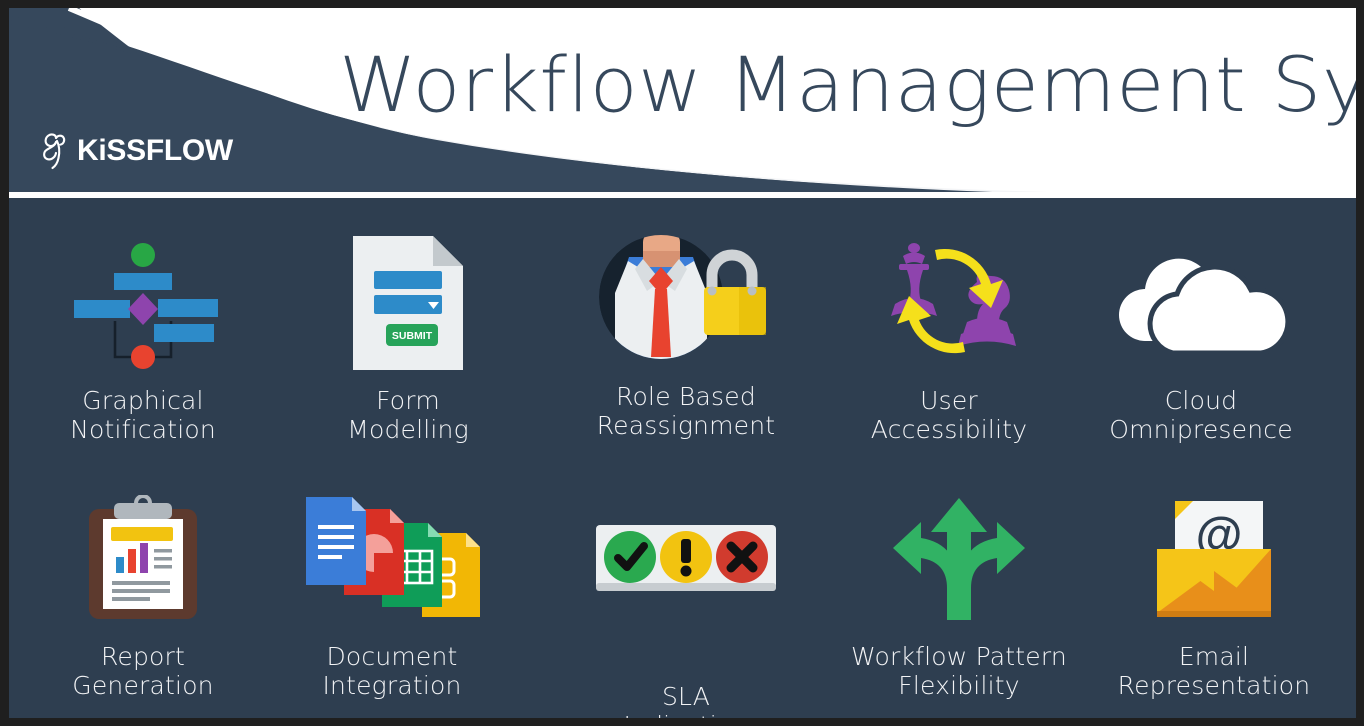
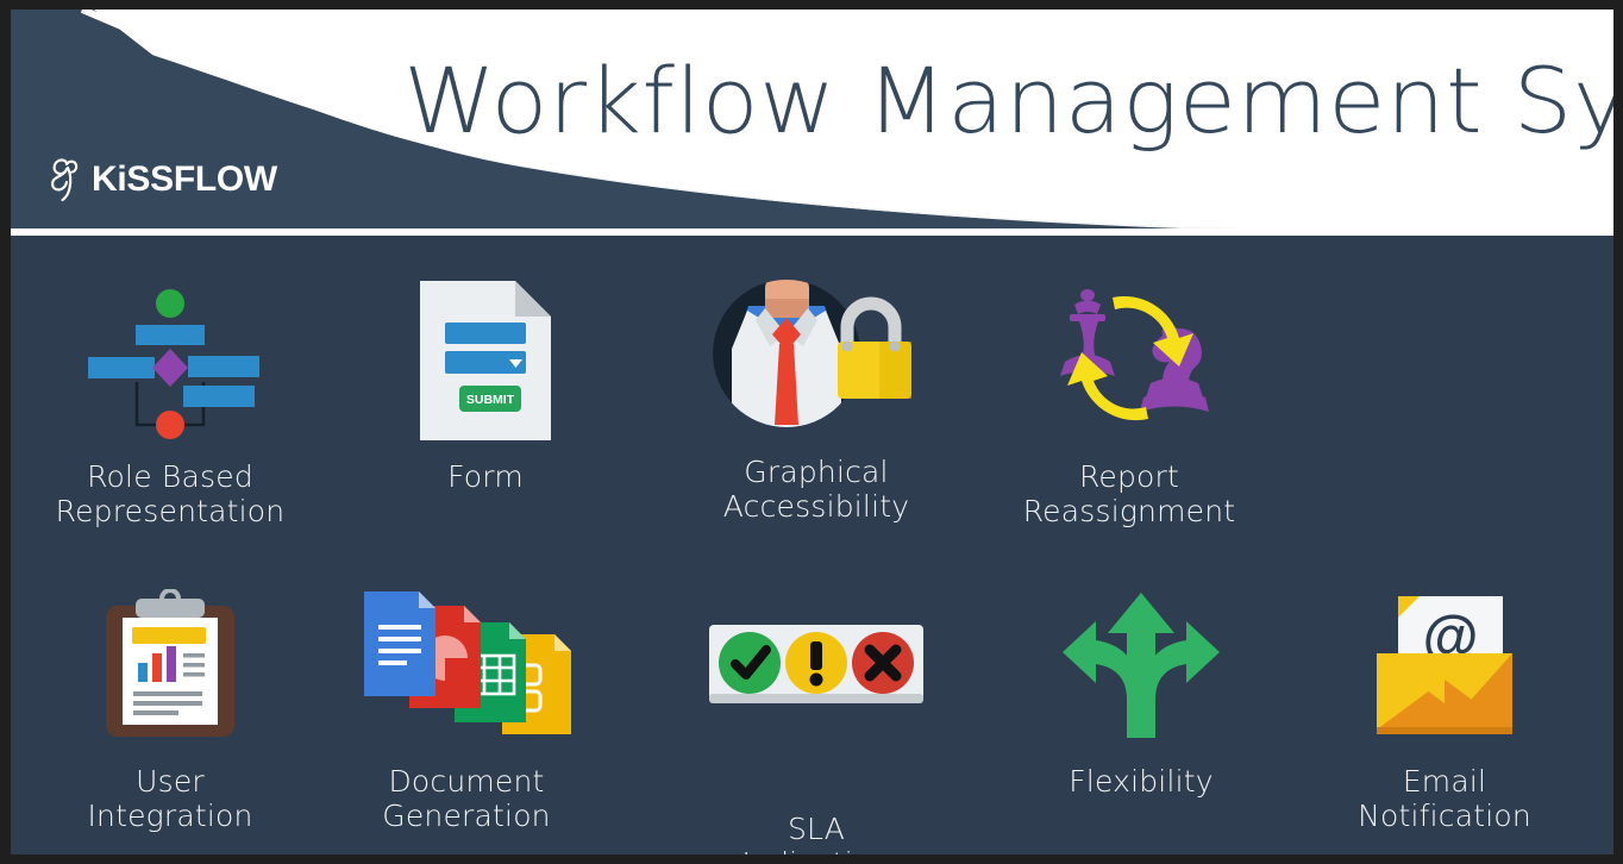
  KiSSFLOW
  Workflow Management Sy
- Graphical
+ Role Based
- Notification
+ Representation
  SUBMIT
  Form
- Modelling
- Role Based
+ Graphical
- Reassignment
+ Accessibility
- User
+ Report
- Accessibility
+ Reassignment
- Cloud
- Omnipresence
- Report
+ User
- Generation
+ Integration
  Document
- Integration
+ Generation
  SLA
- Workflow Pattern
  Flexibility
  @
  Email
- Representation
+ Notification
